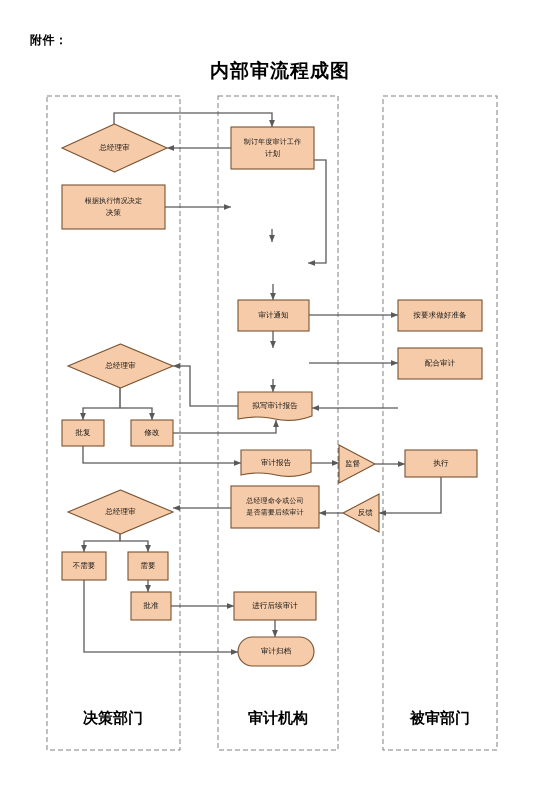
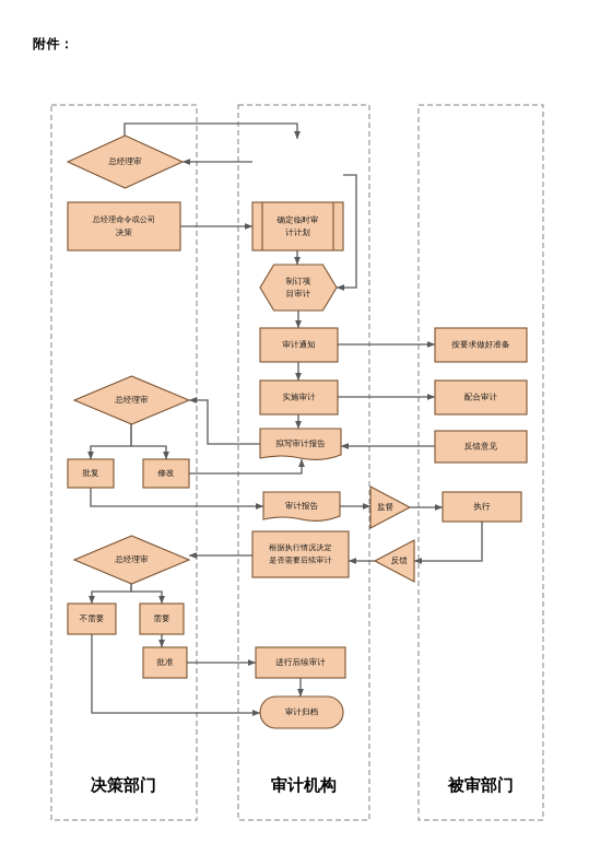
  附件：
- 内部审流程成图
  决策部门
  审计机构
  被审部门
  总经理审
- 制订年度审计工作
- 计划
- 根据执行情况决定
+ 总经理命令或公司
  决策
+ 确定临时审
+ 计计划
+ 制订项
+ 目审计
  审计通知
  按要求做好准备
  总经理审
+ 实施审计
  配合审计
  拟写审计报告
+ 反馈意见
  批复
  修改
  审计报告
  监督
  执行
- 总经理命令或公司
+ 根据执行情况决定
  是否需要后续审计
  反馈
  总经理审
  不需要
  需要
  批准
  进行后续审计
  审计归档
